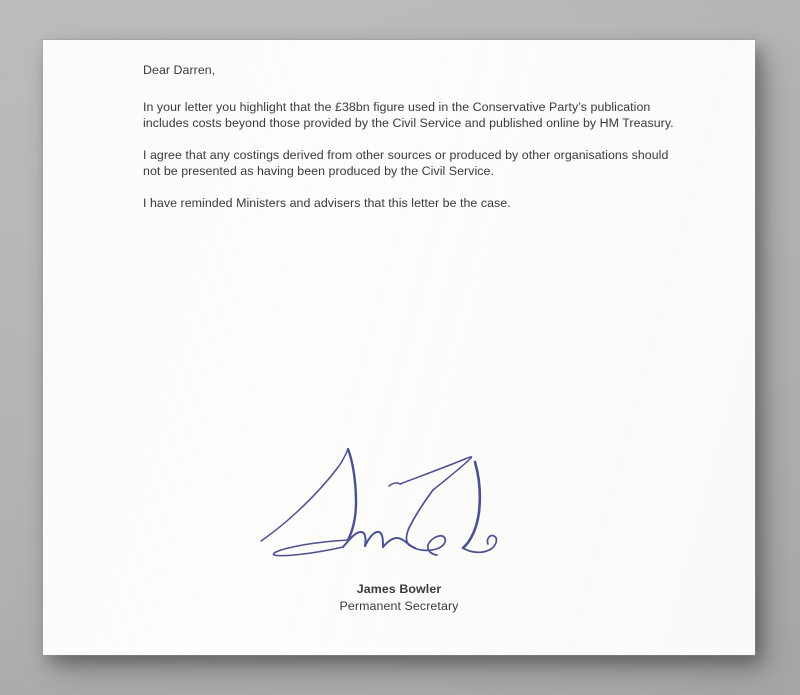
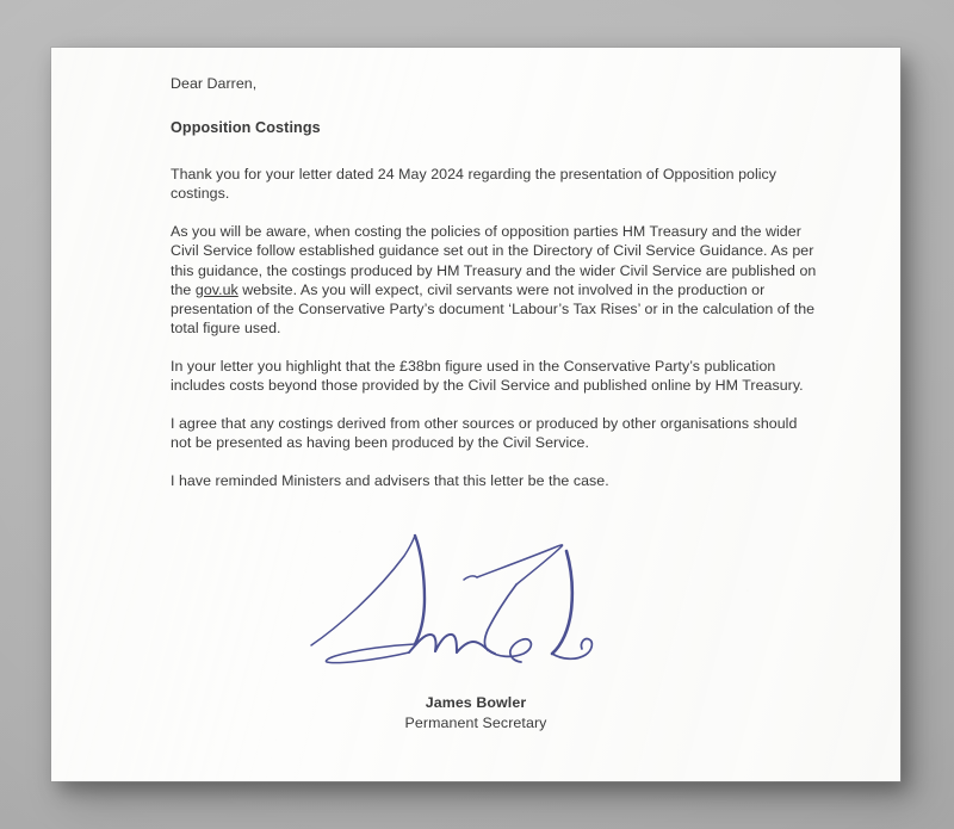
  Dear Darren,
+ Opposition Costings
+ Thank you for your letter dated 24 May 2024 regarding the presentation of Opposition policy costings.
+ As you will be aware, when costing the policies of opposition parties HM Treasury and the wider Civil Service follow established guidance set out in the Directory of Civil Service Guidance. As per this guidance, the costings produced by HM Treasury and the wider Civil Service are published on the gov.uk website. As you will expect, civil servants were not involved in the production or presentation of the Conservative Party’s document ‘Labour’s Tax Rises’ or in the calculation of the total figure used.
  In your letter you highlight that the £38bn figure used in the Conservative Party’s publication includes costs beyond those provided by the Civil Service and published online by HM Treasury.
  I agree that any costings derived from other sources or produced by other organisations should not be presented as having been produced by the Civil Service.
  I have reminded Ministers and advisers that this letter be the case.
  James Bowler
  Permanent Secretary
